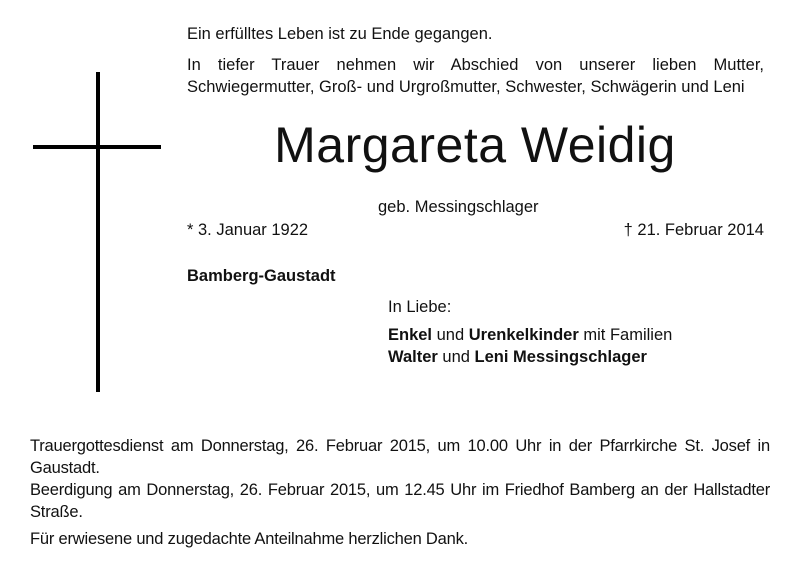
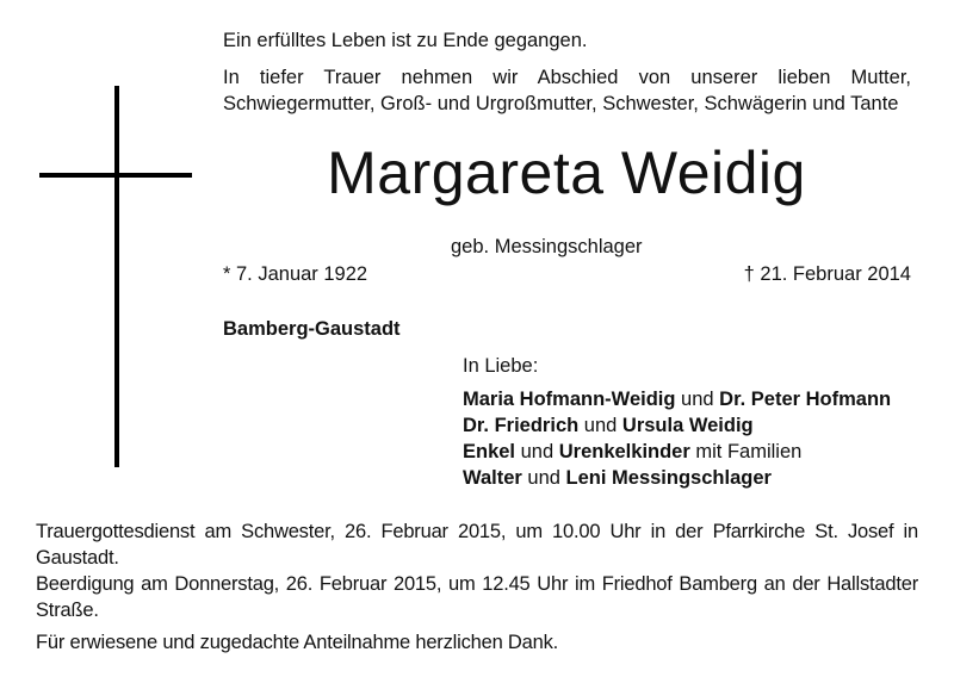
  Ein erfülltes Leben ist zu Ende gegangen.
- In tiefer Trauer nehmen wir Abschied von unserer lieben Mutter, Schwiegermutter, Groß- und Urgroßmutter, Schwester, Schwägerin und Leni
+ In tiefer Trauer nehmen wir Abschied von unserer lieben Mutter, Schwiegermutter, Groß- und Urgroßmutter, Schwester, Schwägerin und Tante
  Margareta Weidig
  geb. Messingschlager
- * 3. Januar 1922
+ * 7. Januar 1922
  † 21. Februar 2014
  Bamberg-Gaustadt
  In Liebe:
+ Maria Hofmann-Weidig und Dr. Peter Hofmann
+ Dr. Friedrich und Ursula Weidig
  Enkel und Urenkelkinder mit Familien
  Walter und Leni Messingschlager
- Trauergottesdienst am Donnerstag, 26. Februar 2015, um 10.00 Uhr in der Pfarrkirche St. Josef in Gaustadt.
+ Trauergottesdienst am Schwester, 26. Februar 2015, um 10.00 Uhr in der Pfarrkirche St. Josef in Gaustadt.
  Beerdigung am Donnerstag, 26. Februar 2015, um 12.45 Uhr im Friedhof Bamberg an der Hallstadter Straße.
  Für erwiesene und zugedachte Anteilnahme herzlichen Dank.
